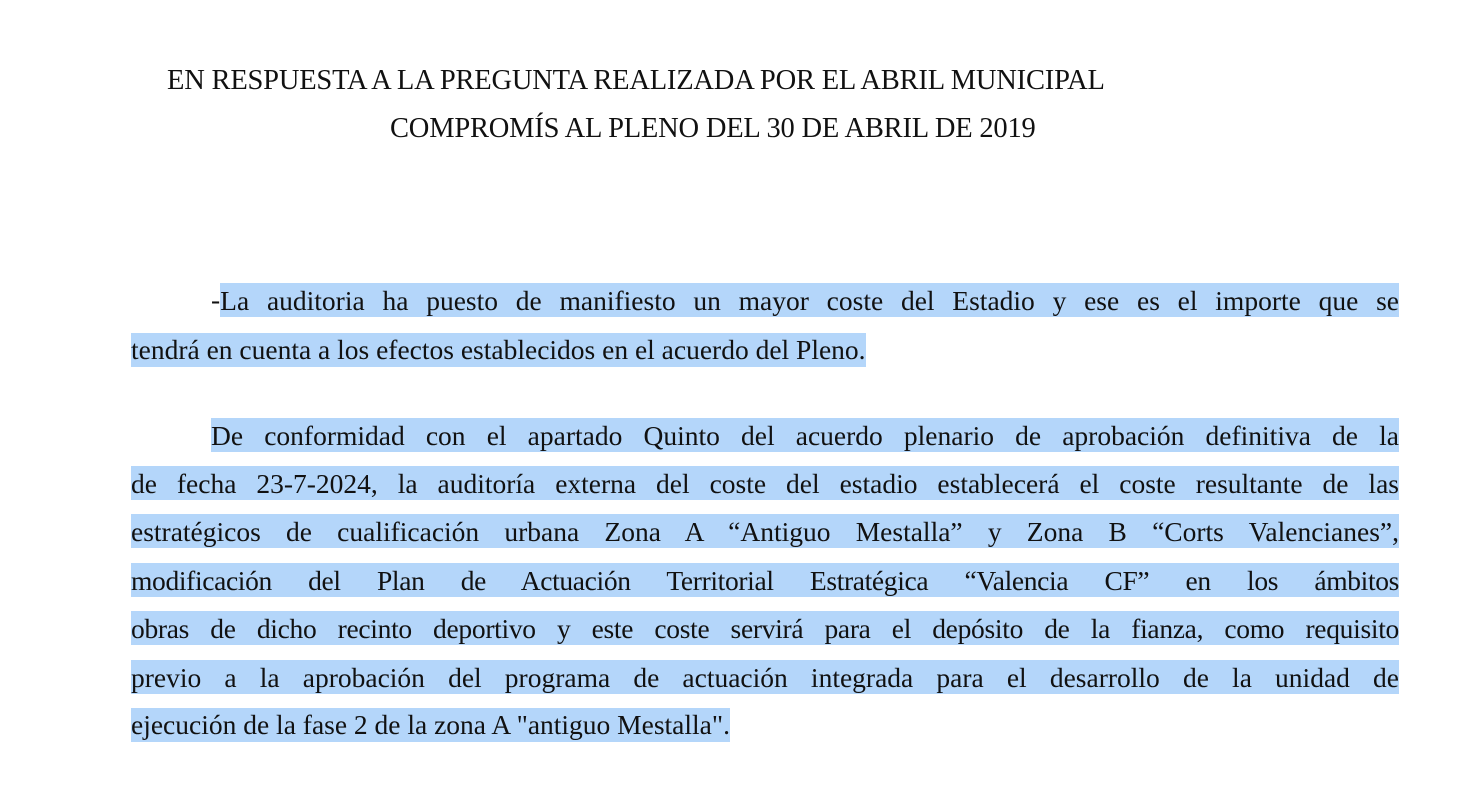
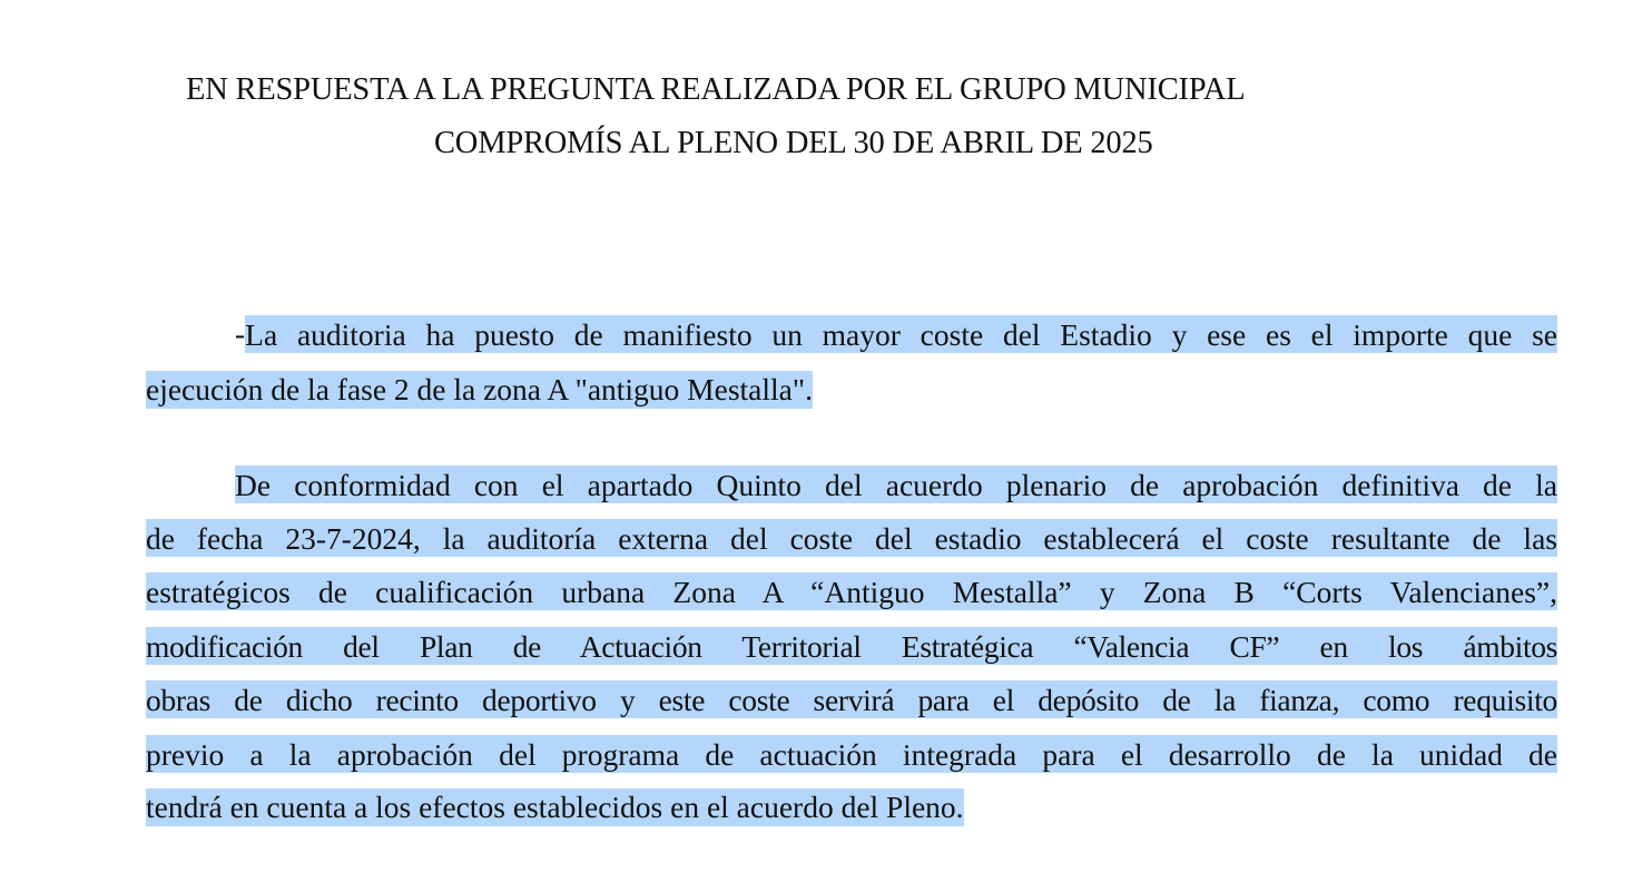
- EN RESPUESTA A LA PREGUNTA REALIZADA POR EL ABRIL MUNICIPAL
+ EN RESPUESTA A LA PREGUNTA REALIZADA POR EL GRUPO MUNICIPAL
- COMPROMÍS AL PLENO DEL 30 DE ABRIL DE 2019
+ COMPROMÍS AL PLENO DEL 30 DE ABRIL DE 2025
  -
  La auditoria ha puesto de manifiesto un mayor coste del Estadio y ese es el importe que se
- tendrá en cuenta a los efectos establecidos en el acuerdo del Pleno.
+ ejecución de la fase 2 de la zona A "antiguo Mestalla".
  De conformidad con el apartado Quinto del acuerdo plenario de aprobación definitiva de la
  de fecha 23-7-2024, la auditoría externa del coste del estadio establecerá el coste resultante de las
  estratégicos de cualificación urbana Zona A “Antiguo Mestalla” y Zona B “Corts Valencianes”,
  modificación del Plan de Actuación Territorial Estratégica “Valencia CF” en los ámbitos
  obras de dicho recinto deportivo y este coste servirá para el depósito de la fianza, como requisito
  previo a la aprobación del programa de actuación integrada para el desarrollo de la unidad de
- ejecución de la fase 2 de la zona A "antiguo Mestalla".
+ tendrá en cuenta a los efectos establecidos en el acuerdo del Pleno.
